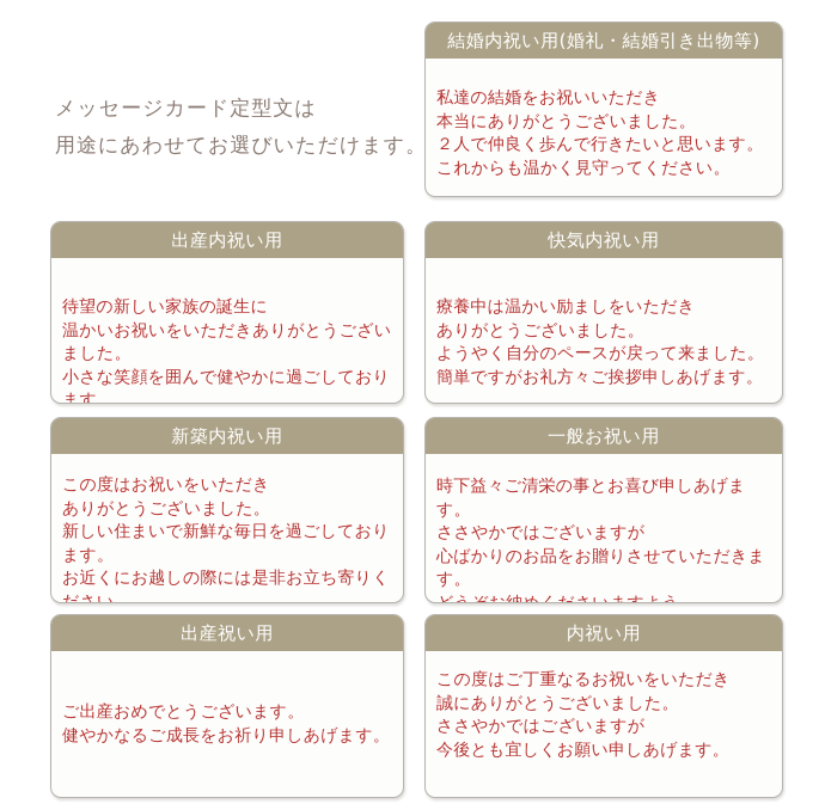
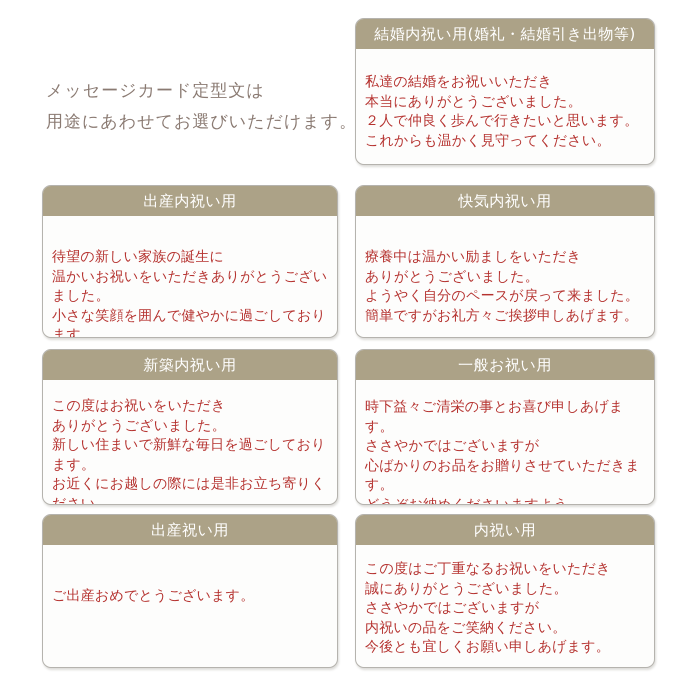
  メッセージカード定型文は
  用途にあわせてお選びいただけます。
  結婚内祝い用(婚礼・結婚引き出物等)
  私達の結婚をお祝いいただき
  本当にありがとうございました。
  ２人で仲良く歩んで行きたいと思います。
  これからも温かく見守ってください。
  出産内祝い用
  待望の新しい家族の誕生に
  温かいお祝いをいただきありがとうございました。
  小さな笑顔を囲んで健やかに過ごしております。
  快気内祝い用
  療養中は温かい励ましをいただき
  ありがとうございました。
  ようやく自分のペースが戻って来ました。
  簡単ですがお礼方々ご挨拶申しあげます。
  新築内祝い用
  この度はお祝いをいただき
  ありがとうございました。
  新しい住まいで新鮮な毎日を過ごしております。
  お近くにお越しの際には是非お立ち寄りください。
  一般お祝い用
  時下益々ご清栄の事とお喜び申しあげます。
  ささやかではございますが
  心ばかりのお品をお贈りさせていただきます。
  出産祝い用
  ご出産おめでとうございます。
- 健やかなるご成長をお祈り申しあげます。
  内祝い用
  この度はご丁重なるお祝いをいただき
  誠にありがとうございました。
  ささやかではございますが
+ 内祝いの品をご笑納ください。
  今後とも宜しくお願い申しあげます。
